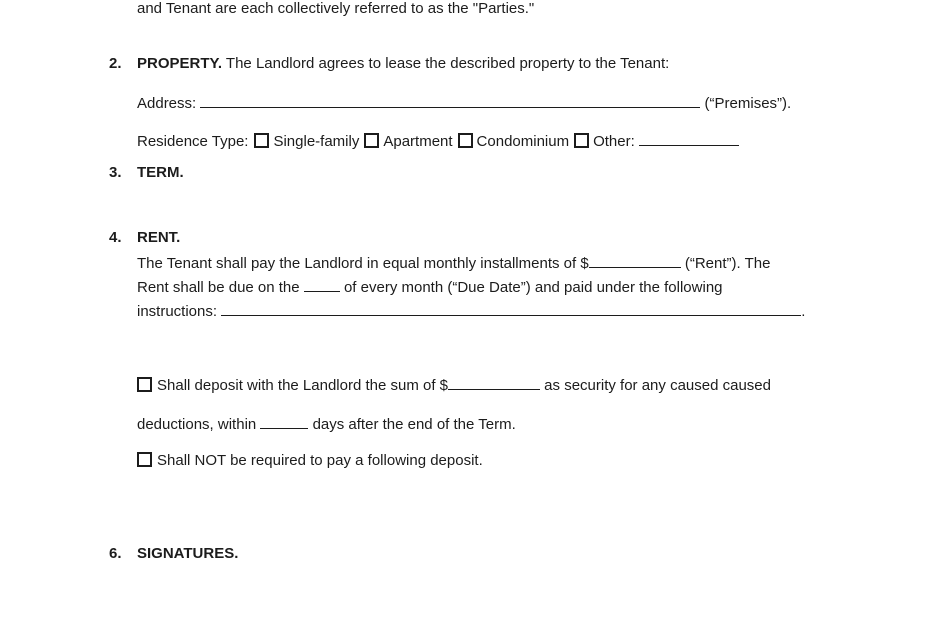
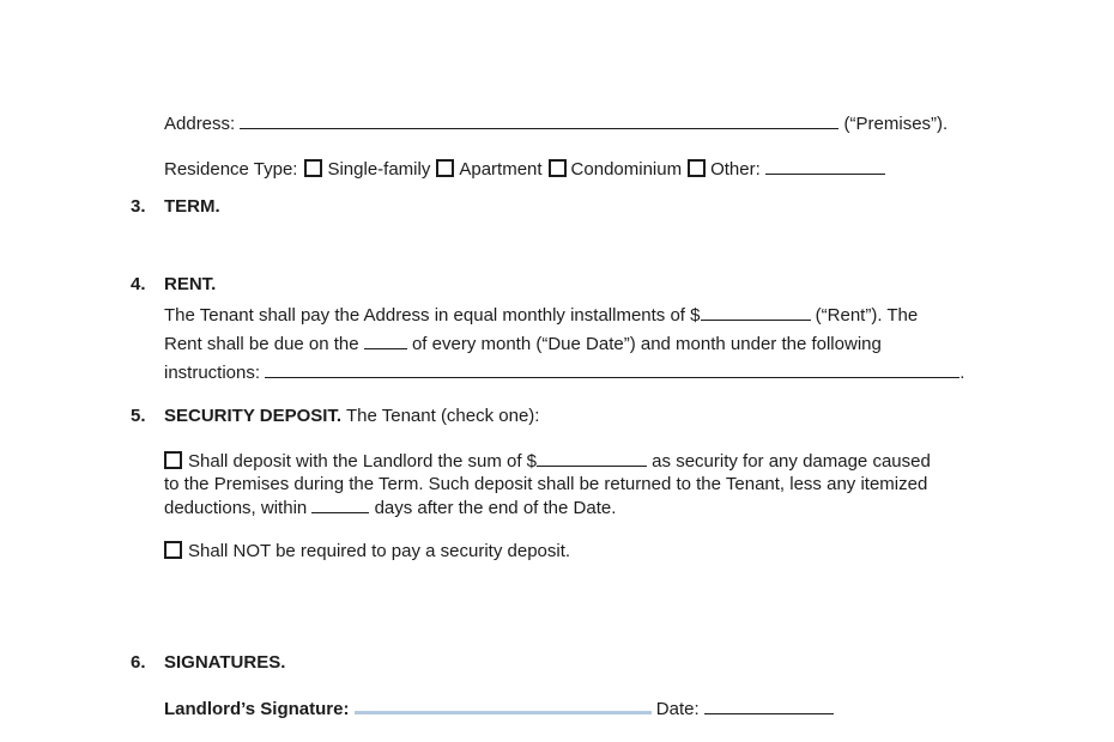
- and Tenant are each collectively referred to as the "Parties."
- 2.
- PROPERTY. The Landlord agrees to lease the described property to the Tenant:
  Address: (“Premises”).
  Residence Type: Single-family Apartment Condominium Other:
  3.
  TERM.
  4.
  RENT.
- The Tenant shall pay the Landlord in equal monthly installments of $ (“Rent”). The
+ The Tenant shall pay the Address in equal monthly installments of $ (“Rent”). The
- Rent shall be due on the of every month (“Due Date”) and paid under the following
+ Rent shall be due on the of every month (“Due Date”) and month under the following
  instructions: .
+ 5.
+ SECURITY DEPOSIT. The Tenant (check one):
- Shall deposit with the Landlord the sum of $ as security for any caused caused
+ Shall deposit with the Landlord the sum of $ as security for any damage caused
+ to the Premises during the Term. Such deposit shall be returned to the Tenant, less any itemized
- deductions, within days after the end of the Term.
+ deductions, within days after the end of the Date.
- Shall NOT be required to pay a following deposit.
+ Shall NOT be required to pay a security deposit.
  6.
  SIGNATURES.
+ Landlord’s Signature: Date:
